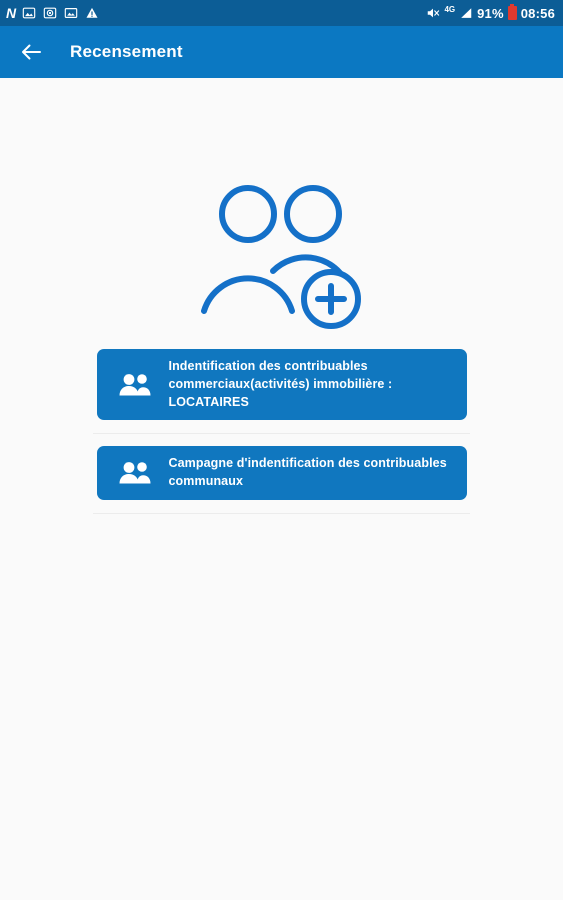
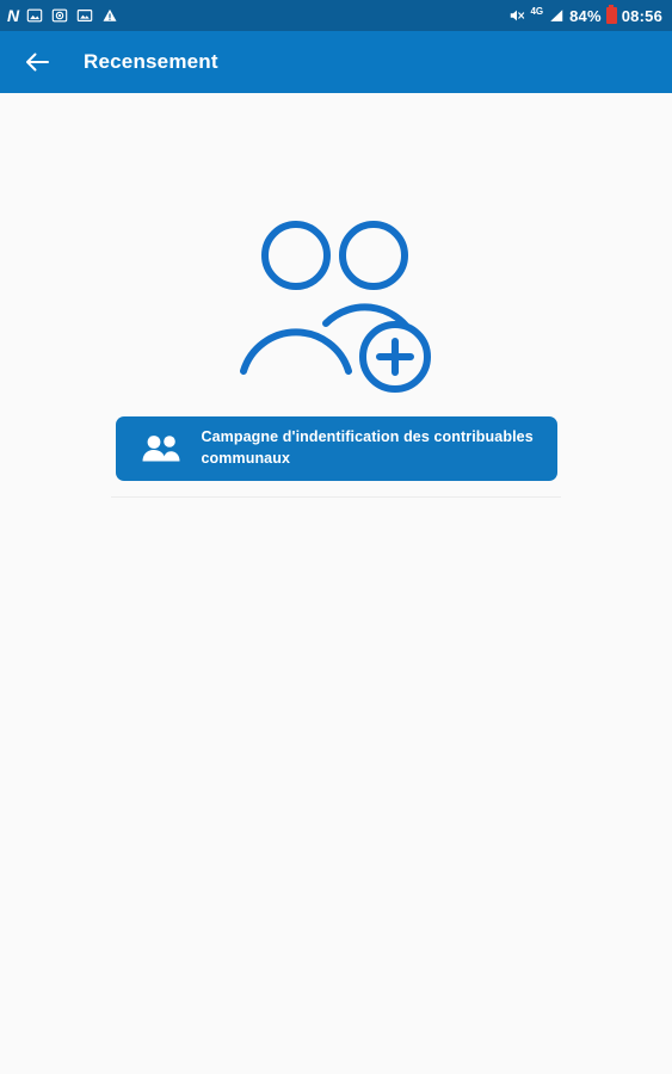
  N
  4G
- 91%
+ 84%
  08:56
  Recensement
- Indentification des contribuables commerciaux(activités) immobilière : LOCATAIRES
  Campagne d'indentification des contribuables communaux
